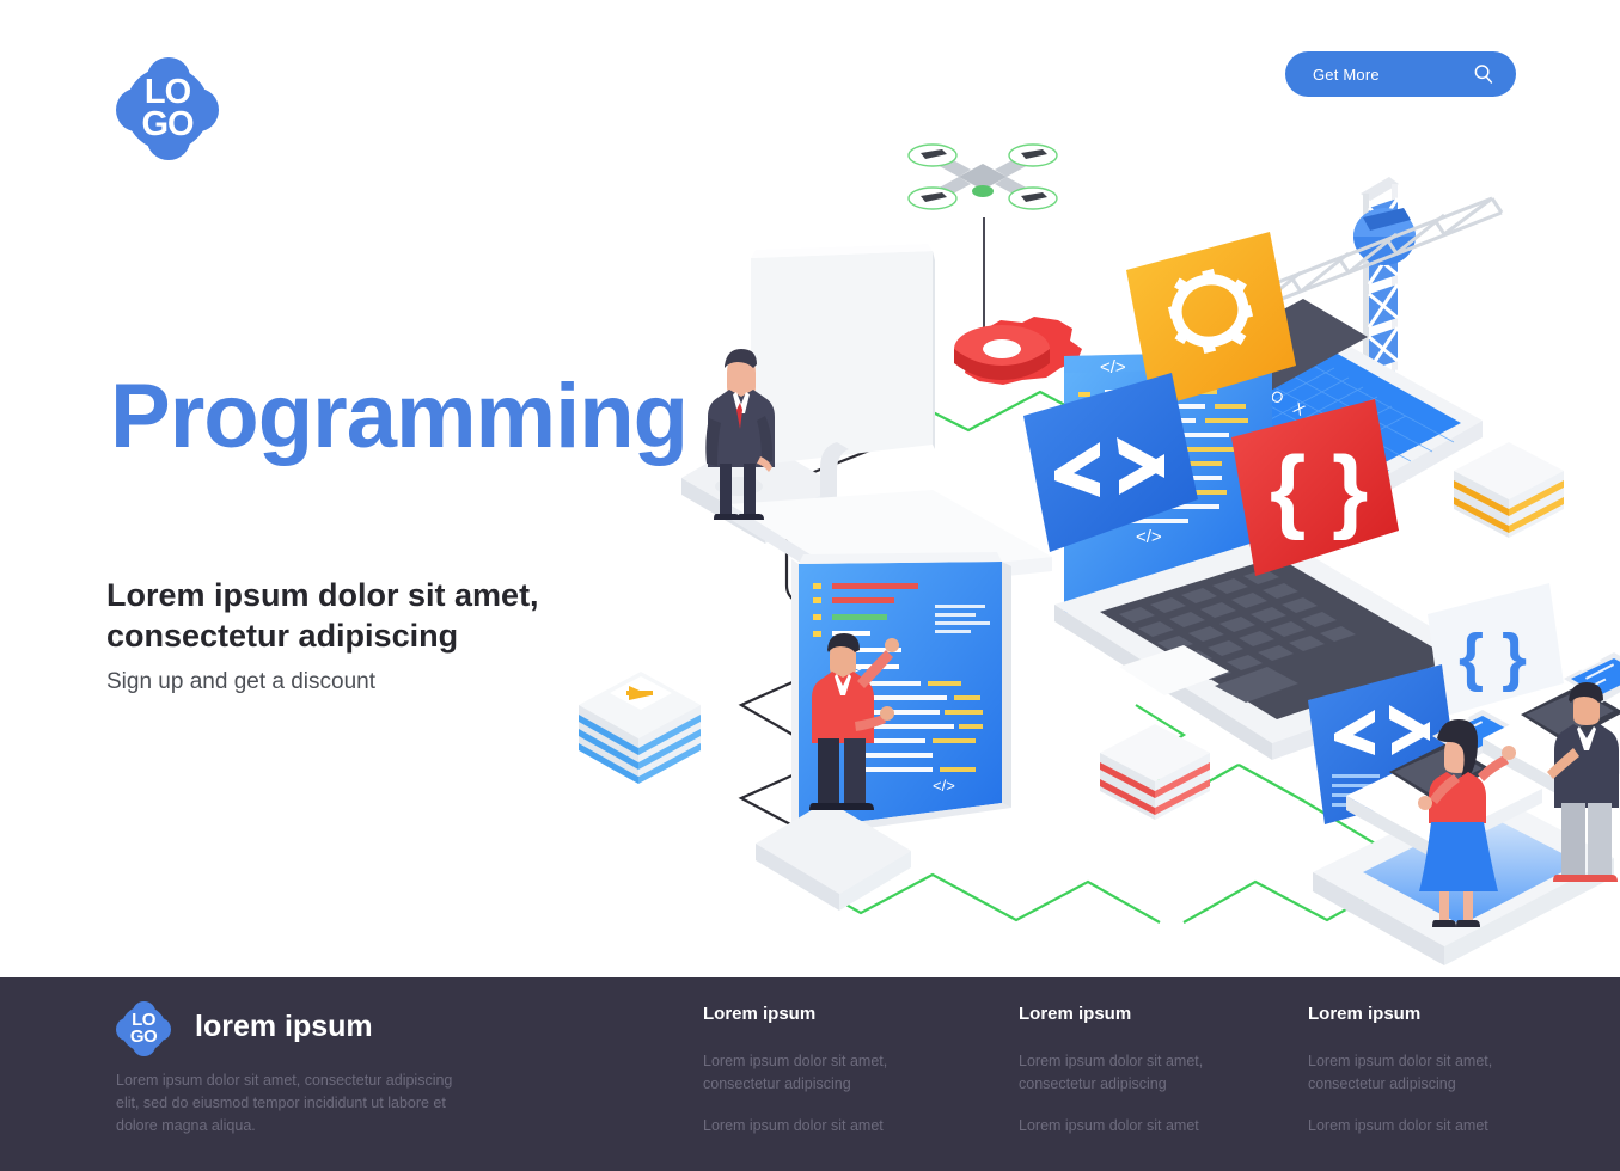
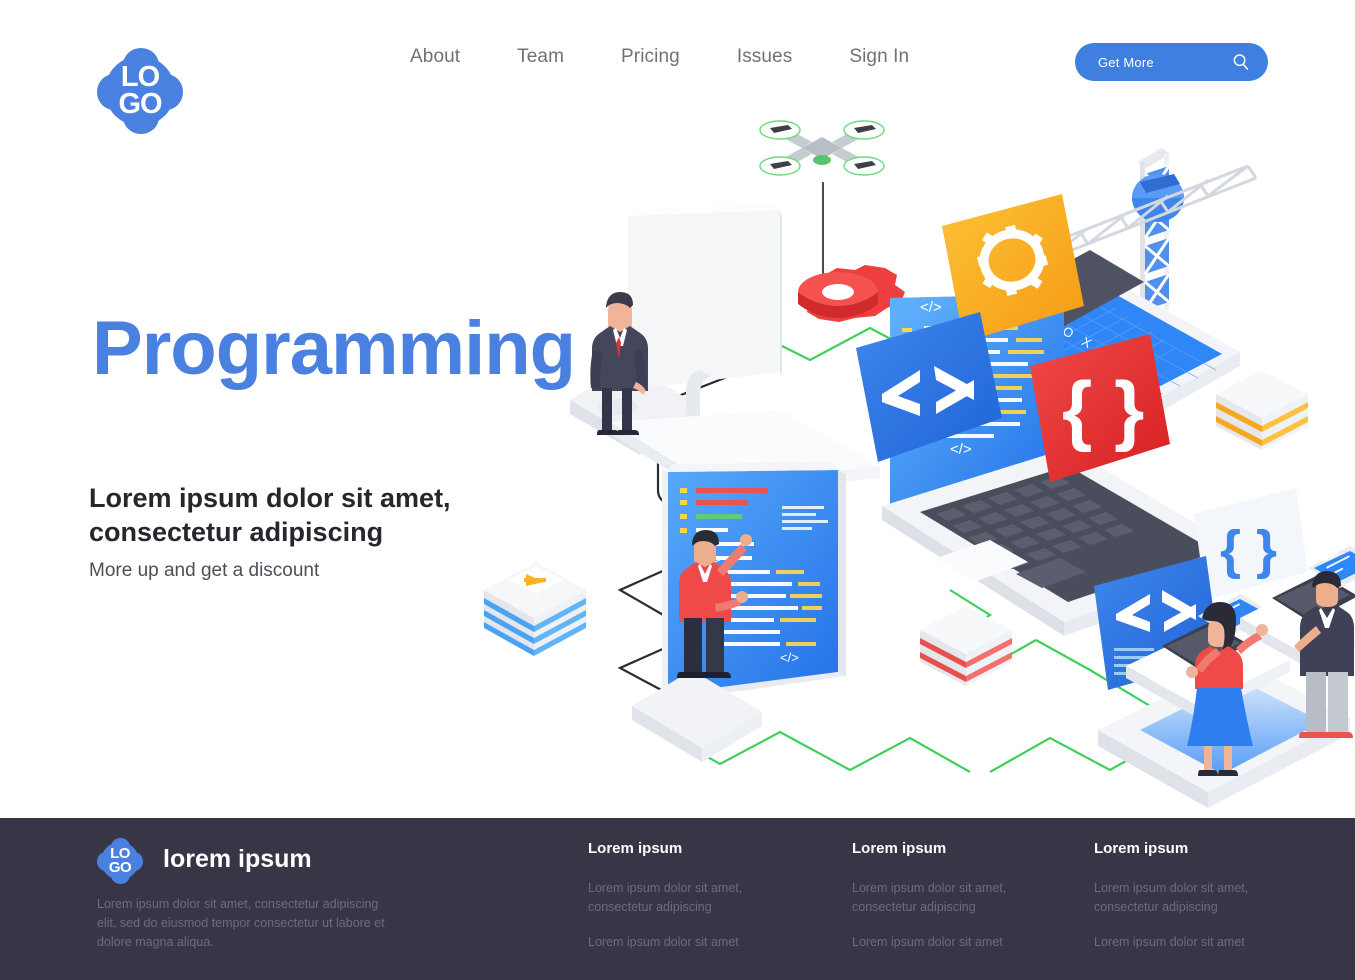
  LO
  GO
+ About
+ Team
+ Pricing
+ Issues
+ Sign In
  Get More
  Programming
  Lorem ipsum dolor sit amet, consectetur adipiscing
- Sign up and get a discount
+ More up and get a discount
  </>
  </>
  { }
  { }
  </>
  LO
  GO
  lorem ipsum
- Lorem ipsum dolor sit amet, consectetur adipiscing elit, sed do eiusmod tempor incididunt ut labore et dolore magna aliqua.
+ Lorem ipsum dolor sit amet, consectetur adipiscing elit, sed do eiusmod tempor consectetur ut labore et dolore magna aliqua.
  Lorem ipsum
  Lorem ipsum dolor sit amet, consectetur adipiscing
  Lorem ipsum dolor sit amet
  Lorem ipsum
  Lorem ipsum dolor sit amet, consectetur adipiscing
  Lorem ipsum dolor sit amet
  Lorem ipsum
  Lorem ipsum dolor sit amet, consectetur adipiscing
  Lorem ipsum dolor sit amet
